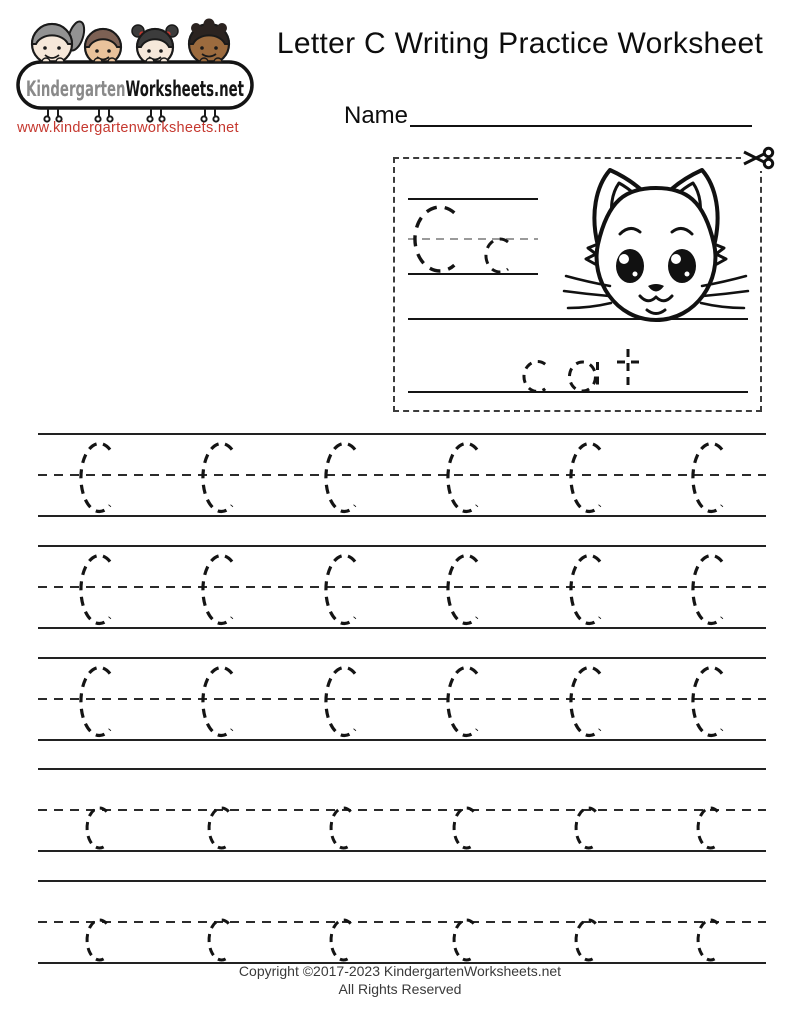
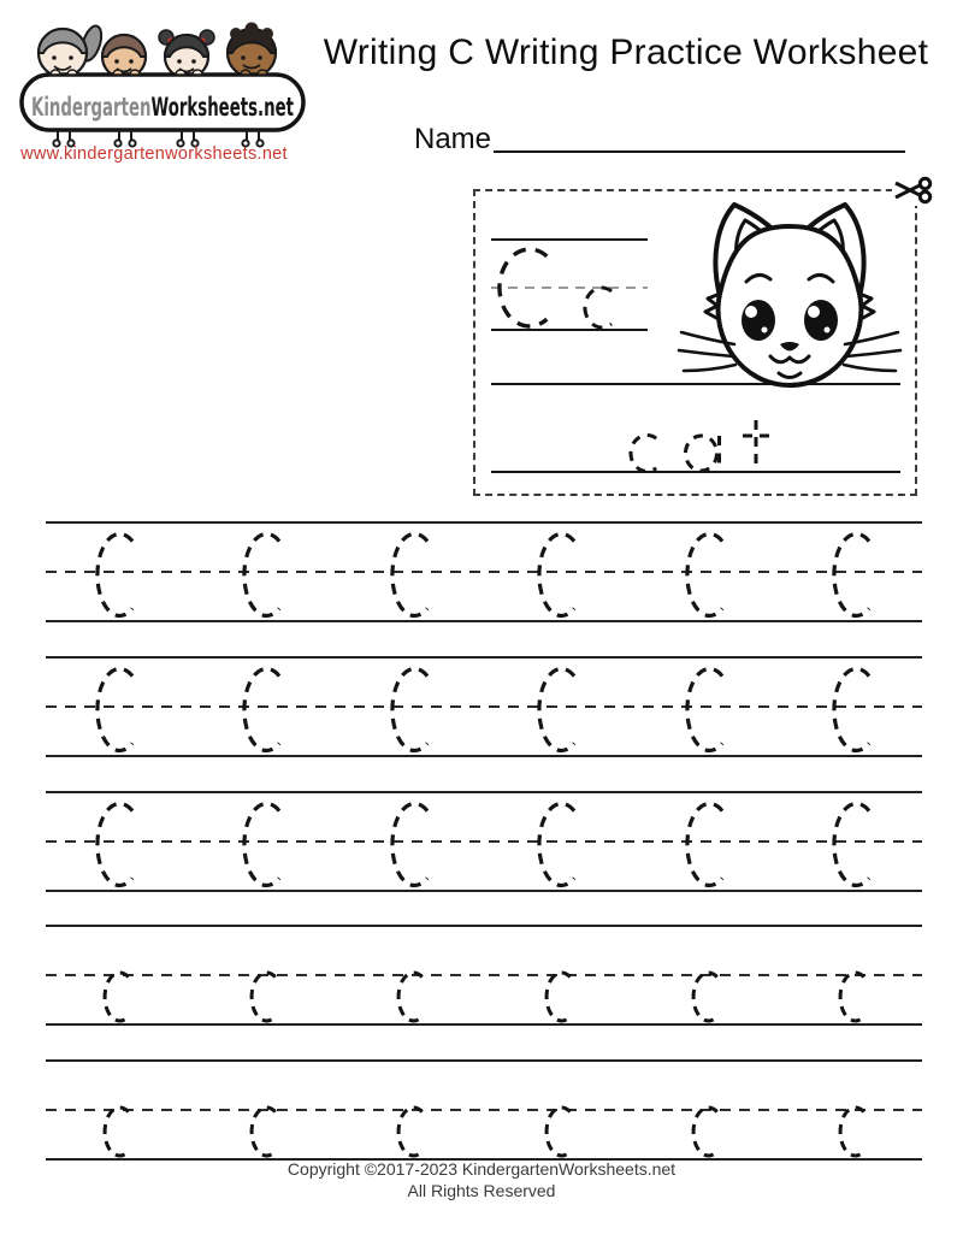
  KindergartenWorksheets.net
  www.kindergartenworksheets.net
- Letter C Writing Practice Worksheet
+ Writing C Writing Practice Worksheet
  Name
  Copyright ©2017-2023 KindergartenWorksheets.net
  All Rights Reserved
